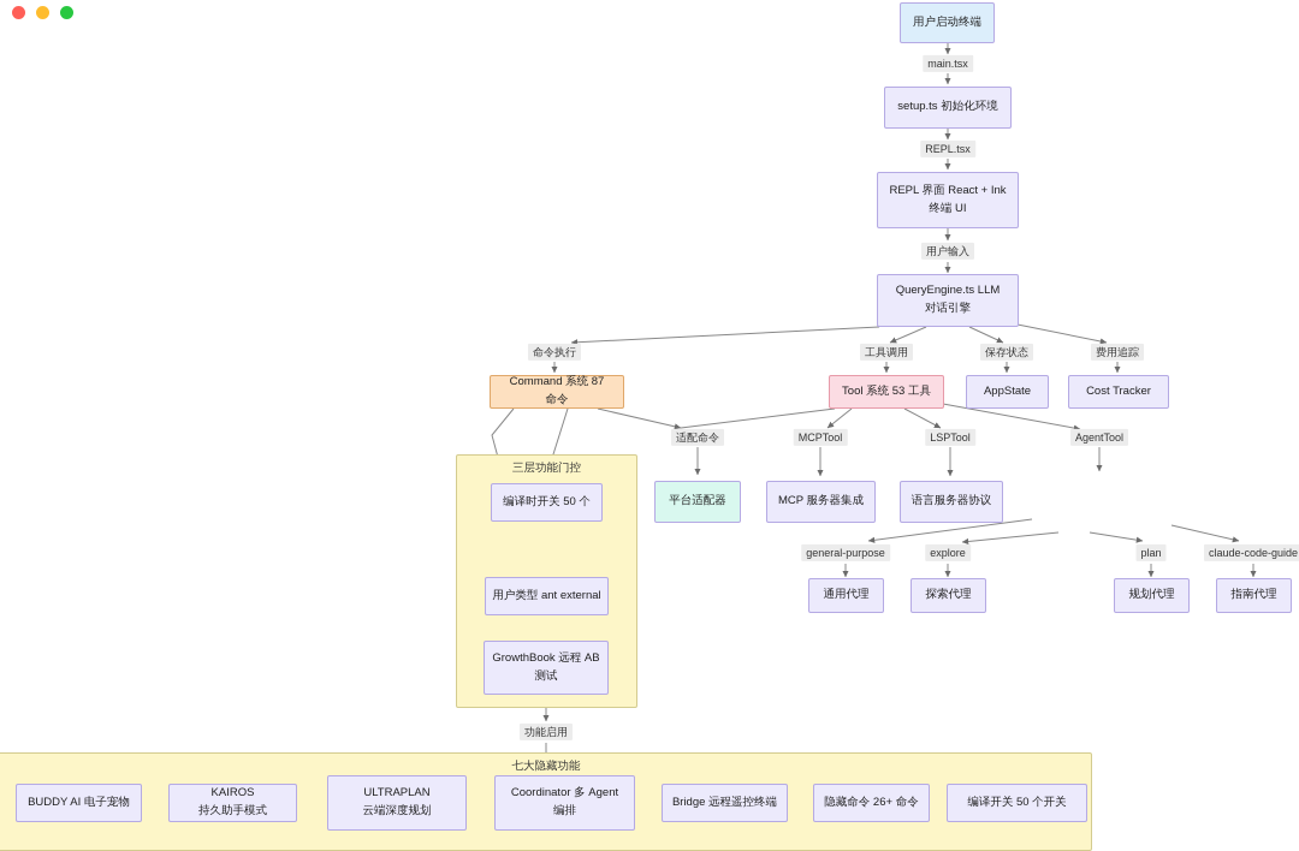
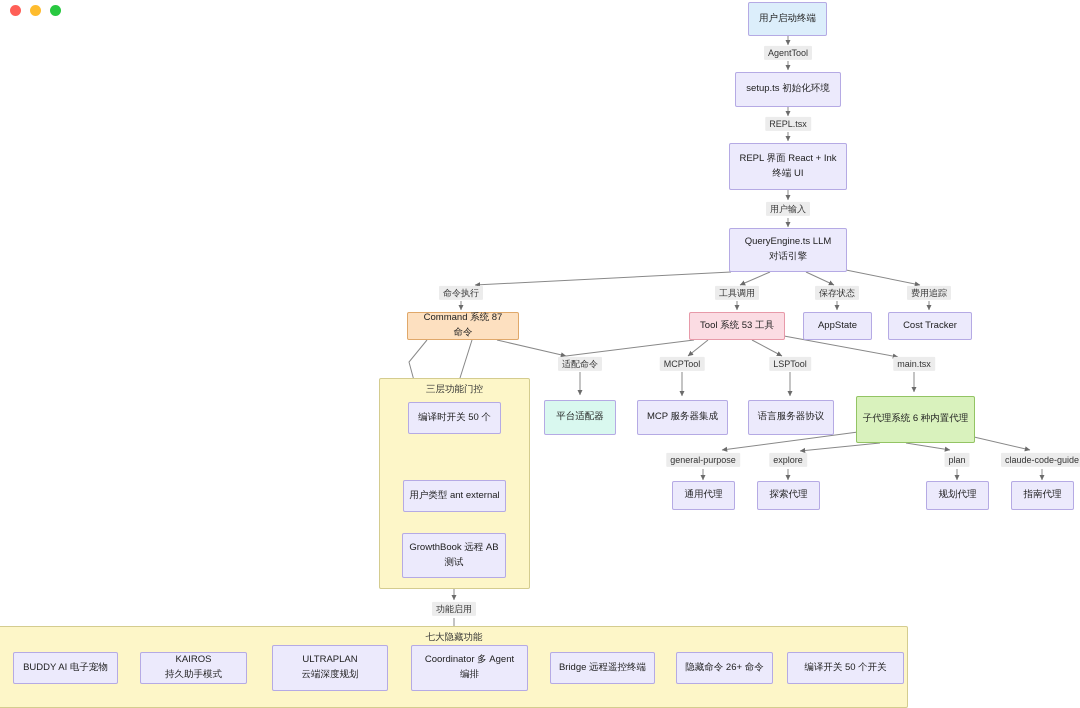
  三层功能门控
  七大隐藏功能
  用户启动终端
  setup.ts 初始化环境
  REPL 界面 React + Ink 终端 UI
  QueryEngine.ts LLM 对话引擎
  Command 系统 87 命令
  Tool 系统 53 工具
  AppState
  Cost Tracker
  平台适配器
  MCP 服务器集成
  语言服务器协议
+ 子代理系统 6 种内置代理
  编译时开关 50 个
  用户类型 ant external
  GrowthBook 远程 AB 测试
  通用代理
  探索代理
  规划代理
  指南代理
  BUDDY AI 电子宠物
  KAIROS 持久助手模式
  ULTRAPLAN 云端深度规划
  Coordinator 多 Agent 编排
  Bridge 远程遥控终端
  隐藏命令 26+ 命令
  编译开关 50 个开关
- main.tsx
+ AgentTool
  REPL.tsx
  用户输入
  命令执行
  工具调用
  保存状态
  费用追踪
  适配命令
  MCPTool
  LSPTool
- AgentTool
+ main.tsx
  general-purpose
  explore
  plan
  claude-code-guide
  功能启用
